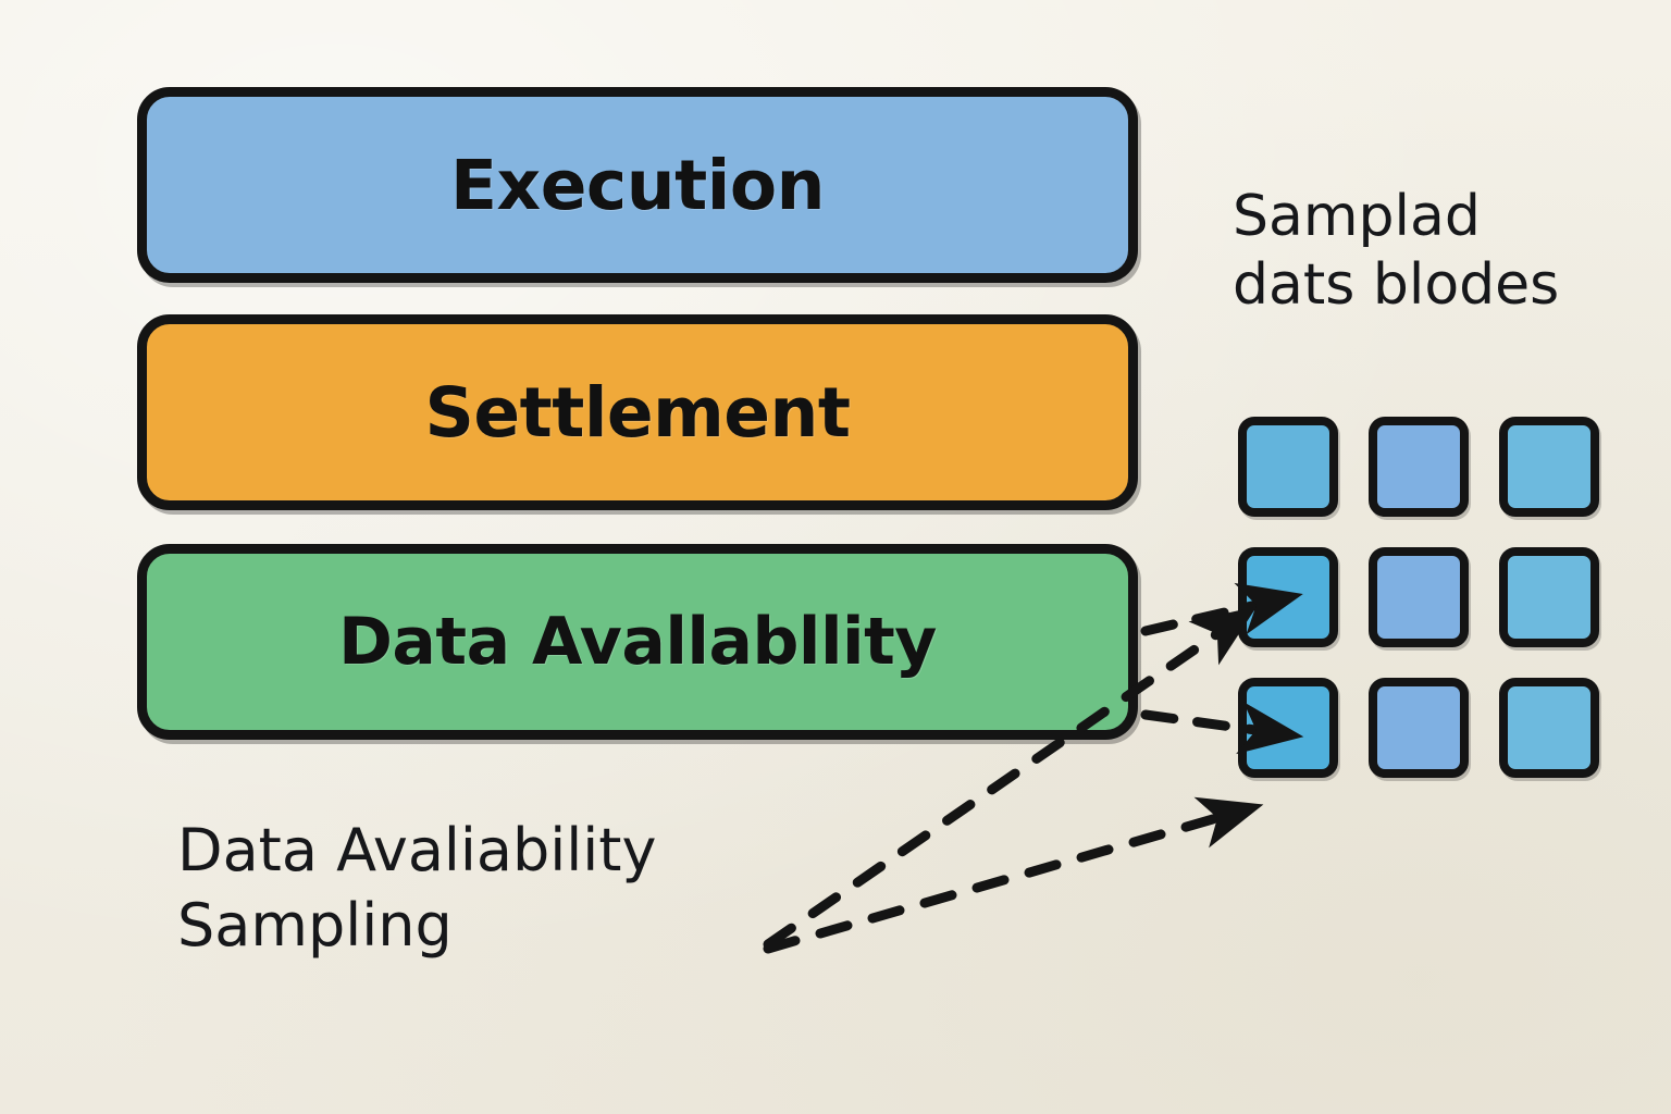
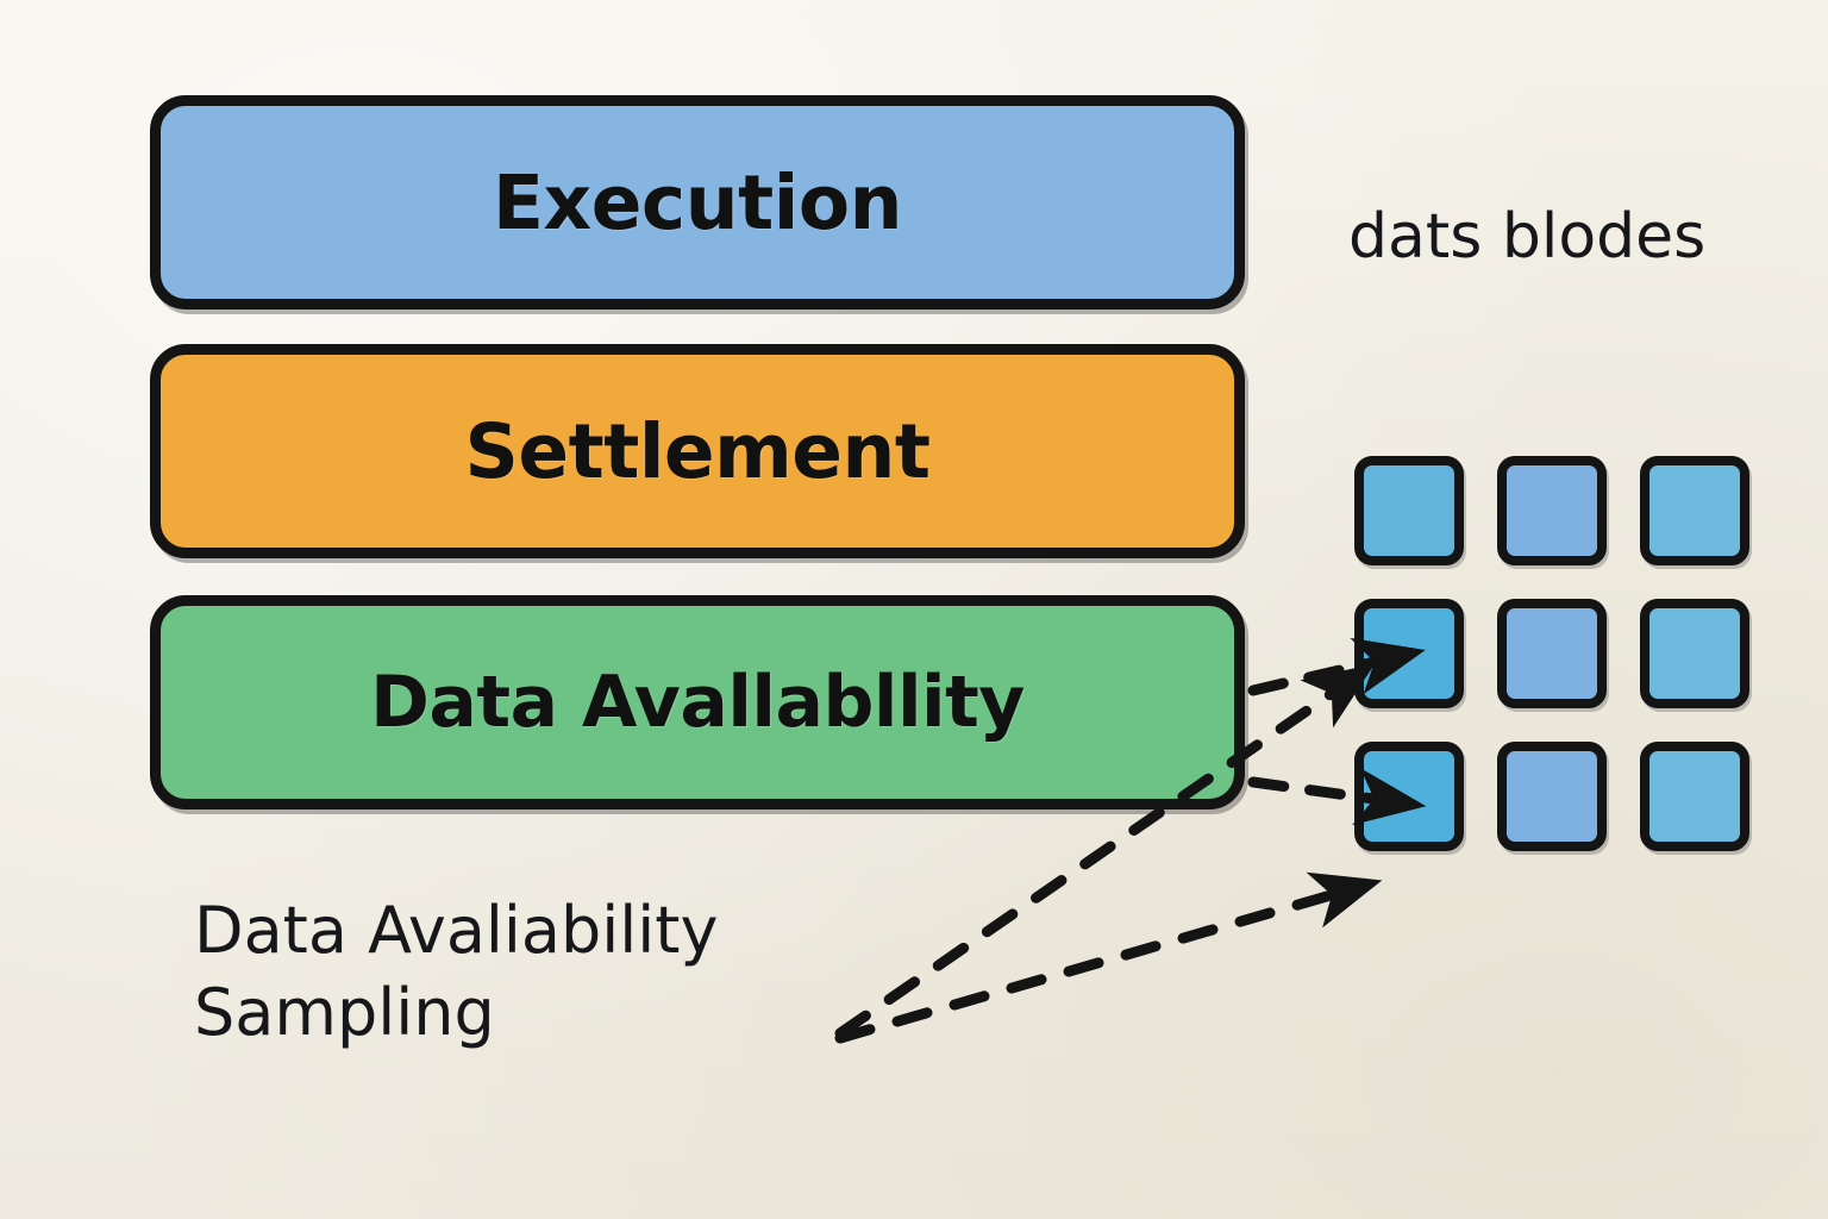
  Execution
  Settlement
  Data Avallabllity
- Samplad
  dats blodes
  Data Avaliability
  Sampling
